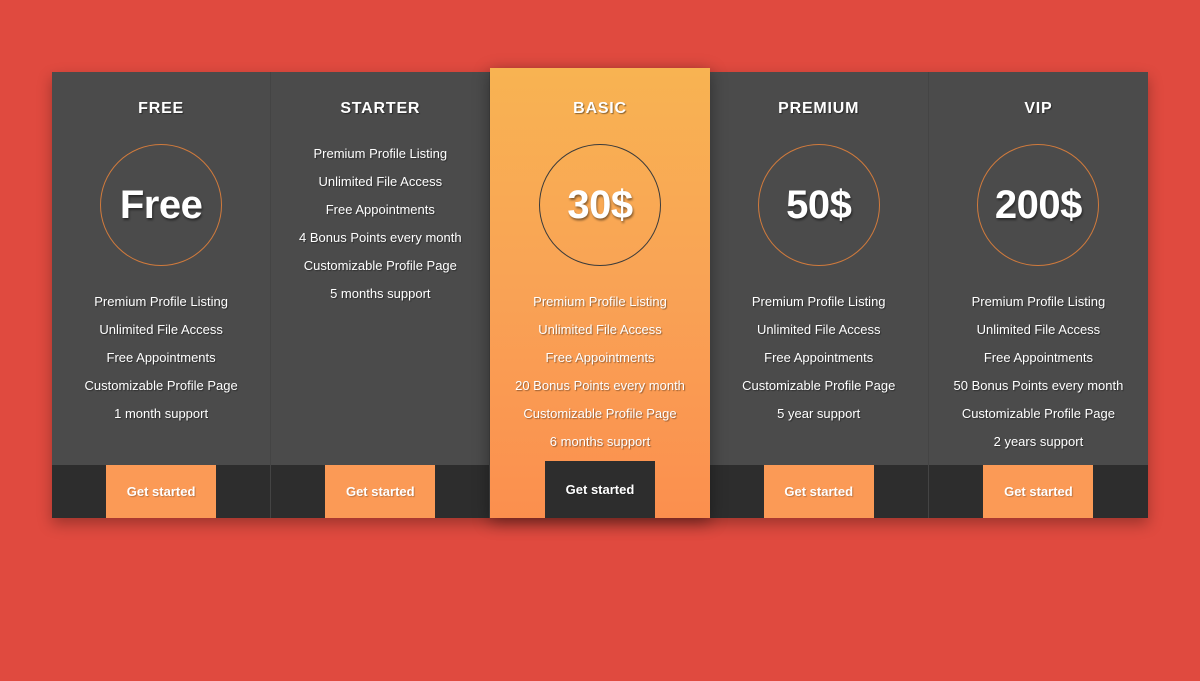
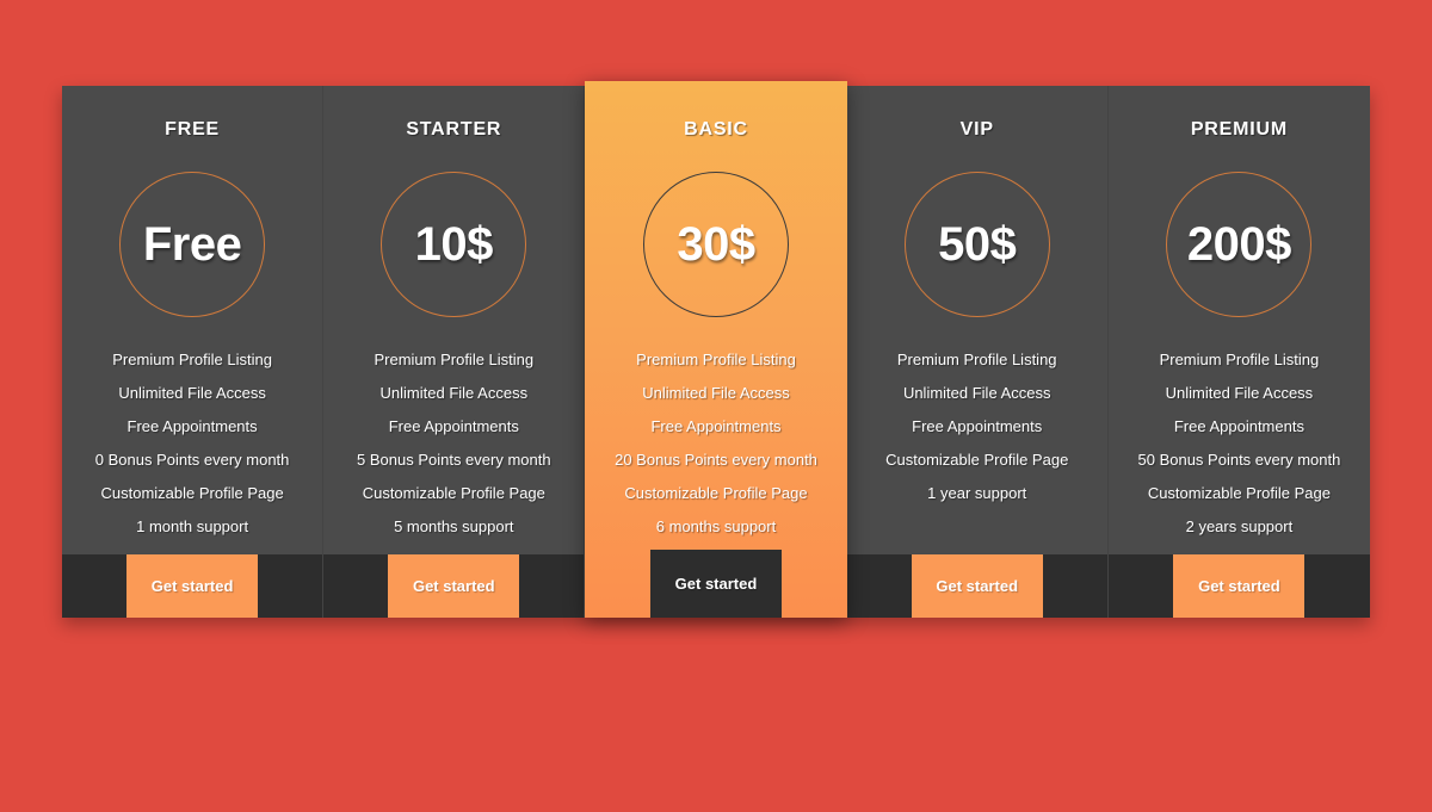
  FREE
  Free
  Premium Profile Listing
  Unlimited File Access
  Free Appointments
+ 0 Bonus Points every month
  Customizable Profile Page
  1 month support
  Get started
  STARTER
+ 10$
  Premium Profile Listing
  Unlimited File Access
  Free Appointments
- 4 Bonus Points every month
+ 5 Bonus Points every month
  Customizable Profile Page
  5 months support
  Get started
  BASIC
  30$
  Premium Profile Listing
  Unlimited File Access
  Free Appointments
  20 Bonus Points every month
  Customizable Profile Page
  6 months support
  Get started
- PREMIUM
+ VIP
  50$
  Premium Profile Listing
  Unlimited File Access
  Free Appointments
  Customizable Profile Page
- 5 year support
+ 1 year support
  Get started
- VIP
+ PREMIUM
  200$
  Premium Profile Listing
  Unlimited File Access
  Free Appointments
  50 Bonus Points every month
  Customizable Profile Page
  2 years support
  Get started
